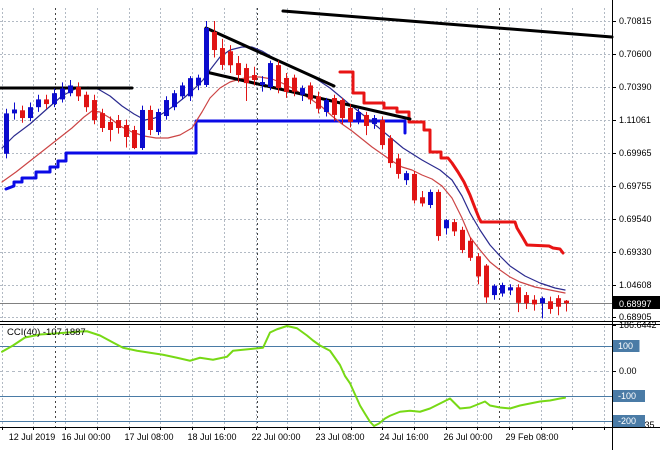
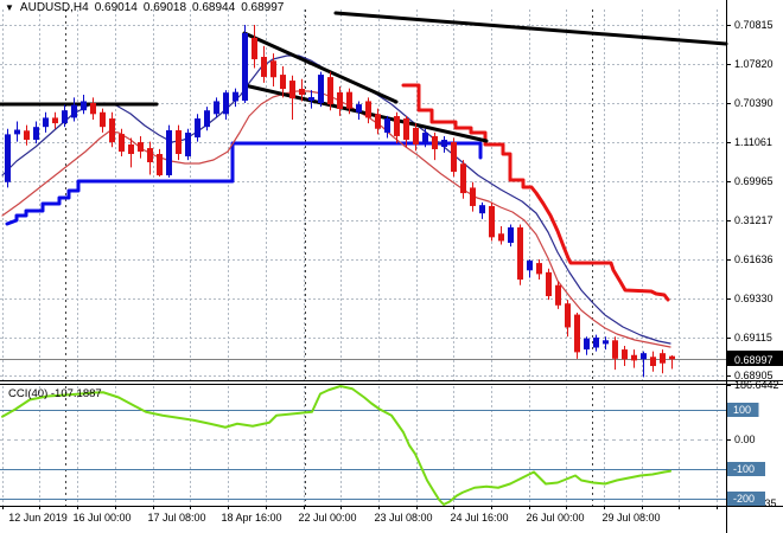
  0.70815
- 0.70600
+ 1.07820
  0.70390
  1.11061
  0.69965
- 0.69755
+ 0.31217
- 0.69540
+ 0.61636
  0.69330
- 1.04608
+ 0.69115
  0.68905
  0.68997
  186.6442
  0.00
  100
  -100
  -200
- 12 Jul 2019
+ 12 Jun 2019
  16 Jul 00:00
  17 Jul 08:00
- 18 Jul 16:00
+ 18 Apr 16:00
  22 Jul 00:00
  23 Jul 08:00
  24 Jul 16:00
  26 Jul 00:00
- 29 Feb 08:00
+ 29 Jul 08:00
+ ▼ AUDUSD,H4 0.69014 0.69018 0.68944 0.68997
  CCI(40) -107.1887
